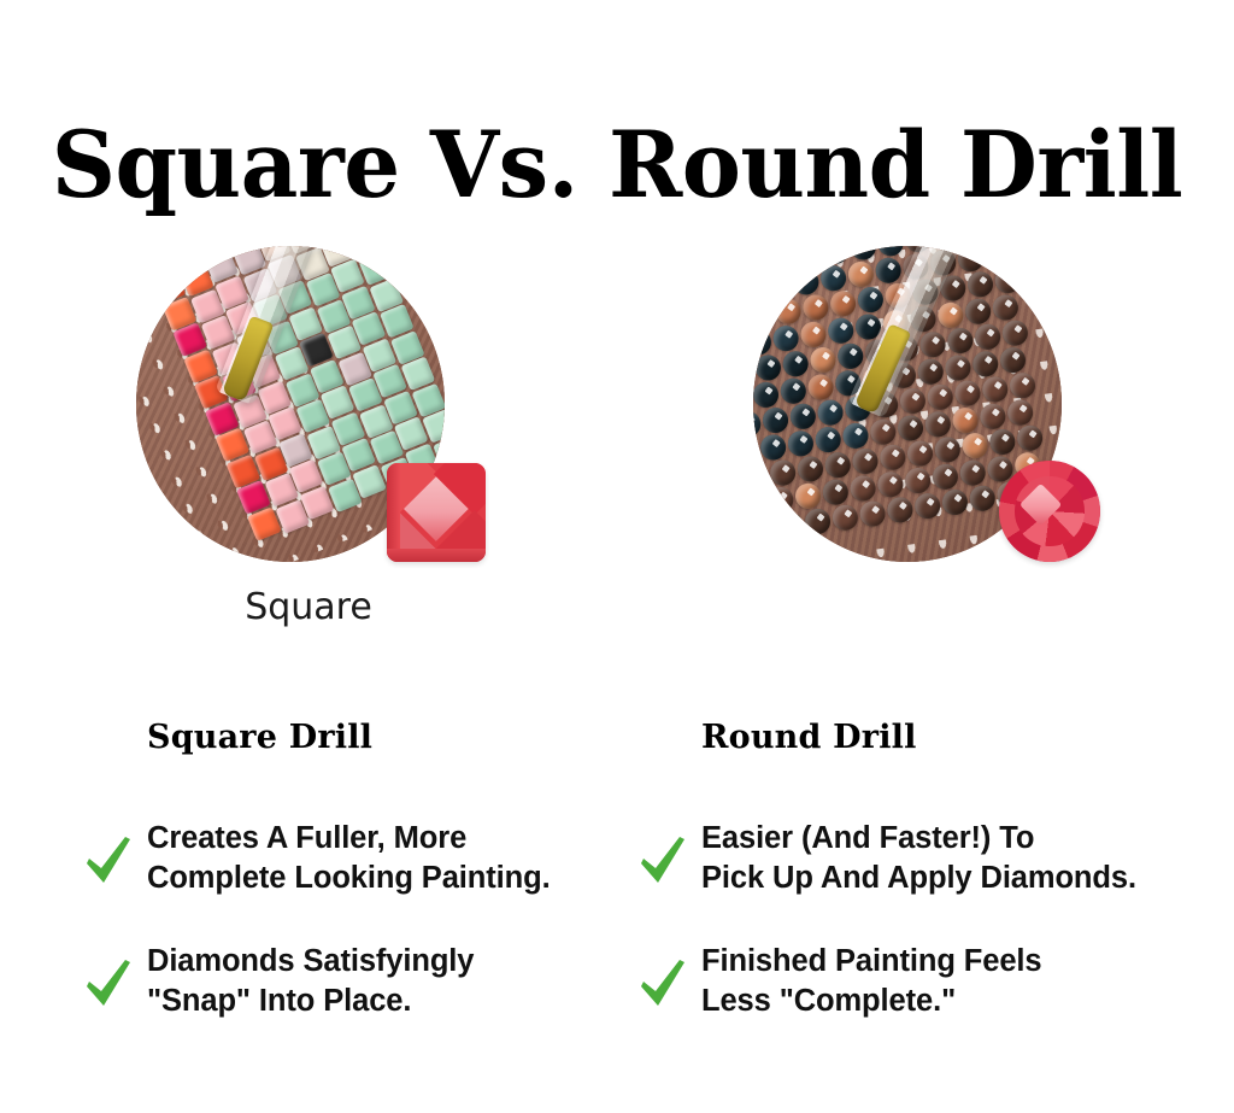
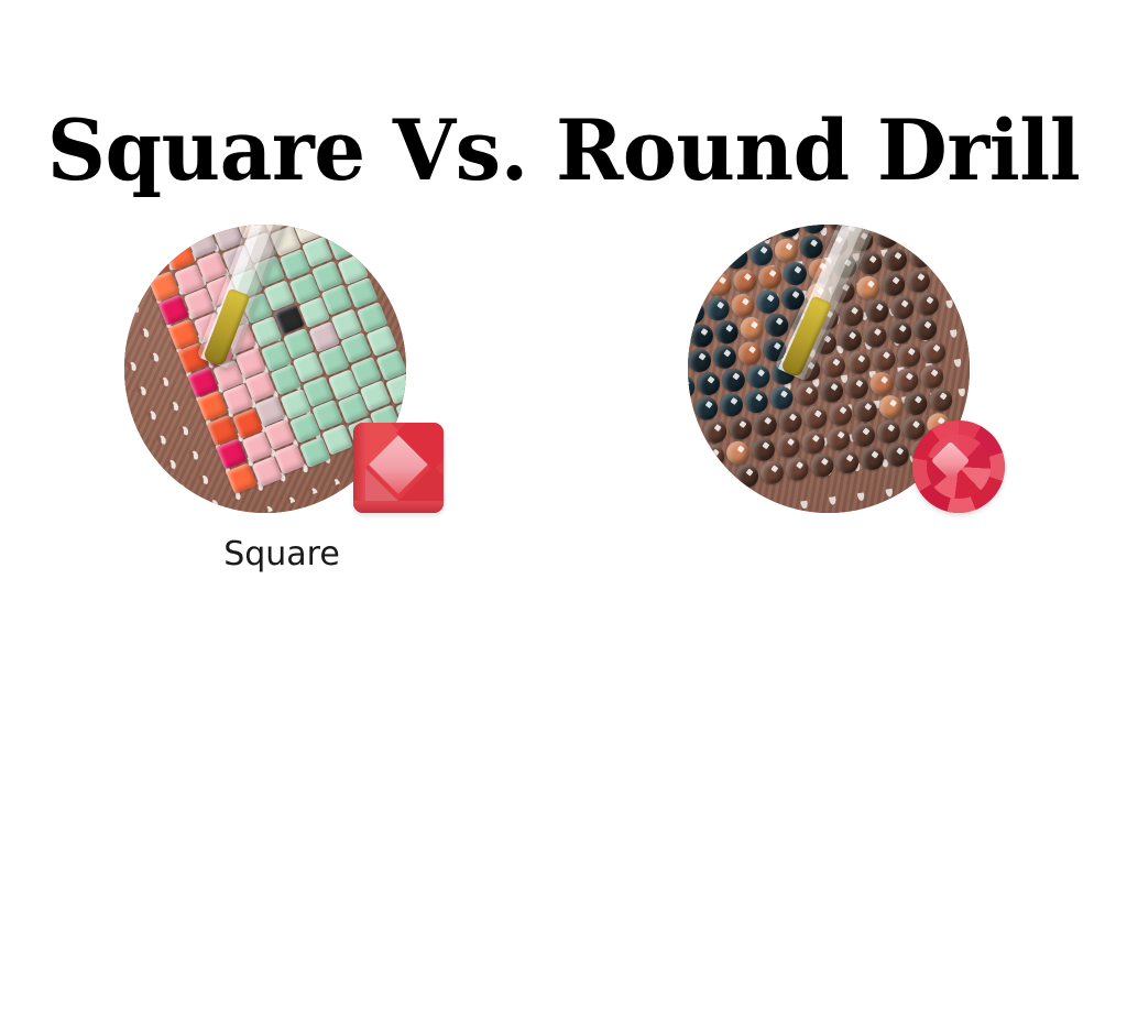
  Square Vs. Round Drill
  Square
- Square Drill
- Creates A Fuller, More
- Complete Looking Painting.
- Diamonds Satisfyingly
- "Snap" Into Place.
- Round Drill
- Easier (And Faster!) To
- Pick Up And Apply Diamonds.
- Finished Painting Feels
- Less "Complete."
